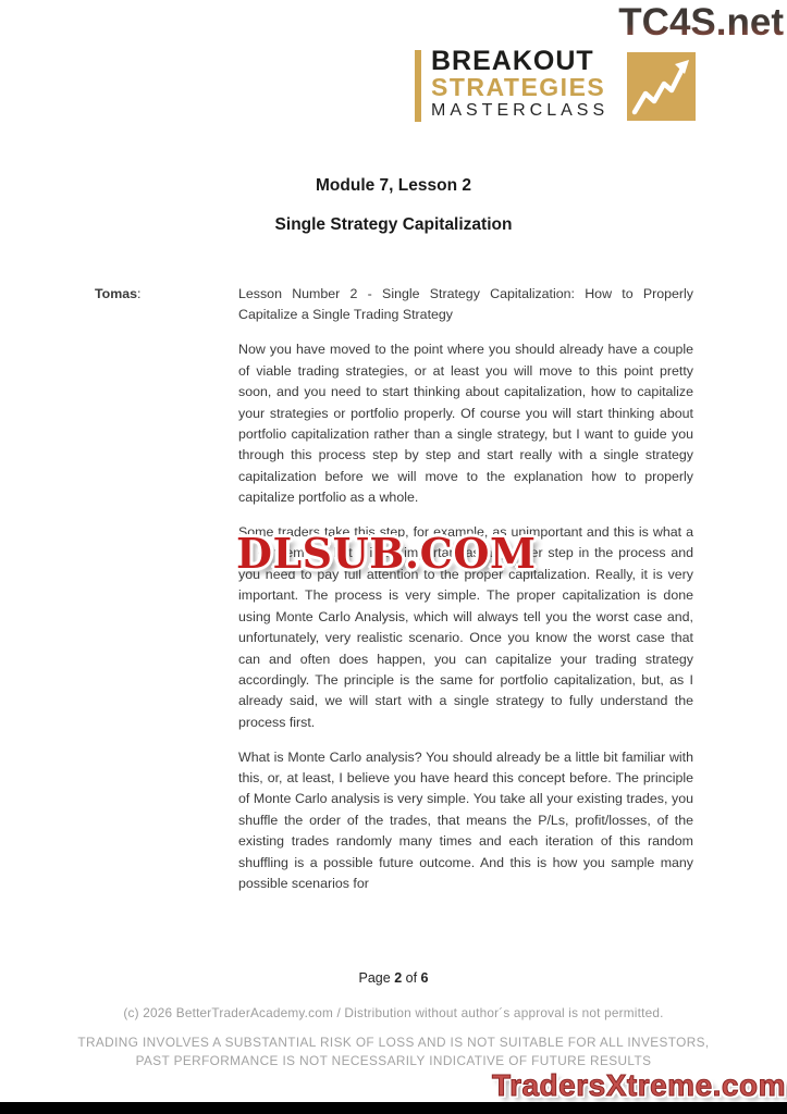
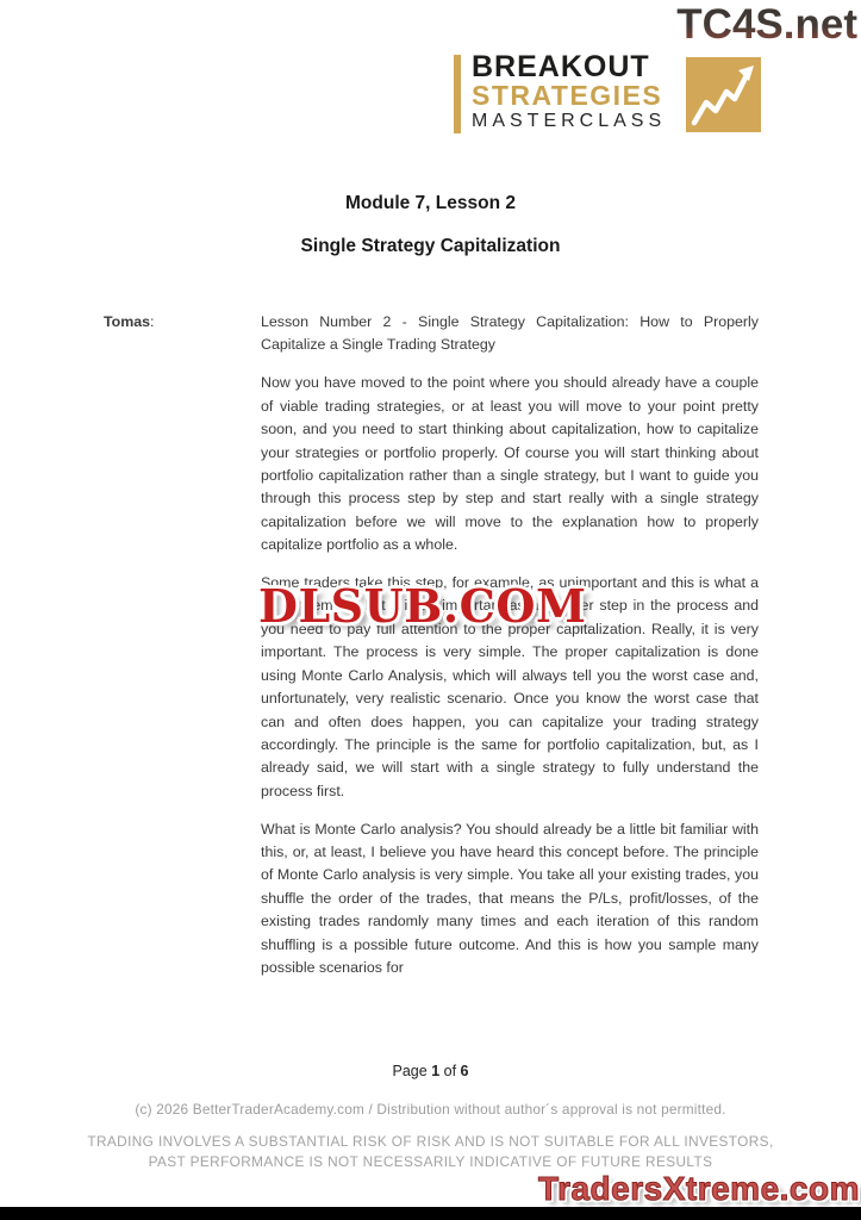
  TC4S.net
  BREAKOUT
  STRATEGIES
  MASTERCLASS
  Module 7, Lesson 2
  Single Strategy Capitalization
  Tomas:
  Lesson Number 2 - Single Strategy Capitalization: How to Properly Capitalize a Single Trading Strategy
- Now you have moved to the point where you should already have a couple of viable trading strategies, or at least you will move to this point pretty soon, and you need to start thinking about capitalization, how to capitalize your strategies or portfolio properly. Of course you will start thinking about portfolio capitalization rather than a single strategy, but I want to guide you through this process step by step and start really with a single strategy capitalization before we will move to the explanation how to properly capitalize portfolio as a whole.
+ Now you have moved to the point where you should already have a couple of viable trading strategies, or at least you will move to your point pretty soon, and you need to start thinking about capitalization, how to capitalize your strategies or portfolio properly. Of course you will start thinking about portfolio capitalization rather than a single strategy, but I want to guide you through this process step by step and start really with a single strategy capitalization before we will move to the explanation how to properly capitalize portfolio as a whole.
  Some traders take this step, for example, as unimportant and this is what a lot of them do, but it is as important as any other step in the process and you need to pay full attention to the proper capitalization. Really, it is very important. The process is very simple. The proper capitalization is done using Monte Carlo Analysis, which will always tell you the worst case and, unfortunately, very realistic scenario. Once you know the worst case that can and often does happen, you can capitalize your trading strategy accordingly. The principle is the same for portfolio capitalization, but, as I already said, we will start with a single strategy to fully understand the process first.
  What is Monte Carlo analysis? You should already be a little bit familiar with this, or, at least, I believe you have heard this concept before. The principle of Monte Carlo analysis is very simple. You take all your existing trades, you shuffle the order of the trades, that means the P/Ls, profit/losses, of the existing trades randomly many times and each iteration of this random shuffling is a possible future outcome. And this is how you sample many possible scenarios for
  DLSUB.COM
- Page 2 of 6
+ Page 1 of 6
  (c) 2026 BetterTraderAcademy.com / Distribution without author´s approval is not permitted.
- TRADING INVOLVES A SUBSTANTIAL RISK OF LOSS AND IS NOT SUITABLE FOR ALL INVESTORS,
+ TRADING INVOLVES A SUBSTANTIAL RISK OF RISK AND IS NOT SUITABLE FOR ALL INVESTORS,
  PAST PERFORMANCE IS NOT NECESSARILY INDICATIVE OF FUTURE RESULTS
  TradersXtreme.com
